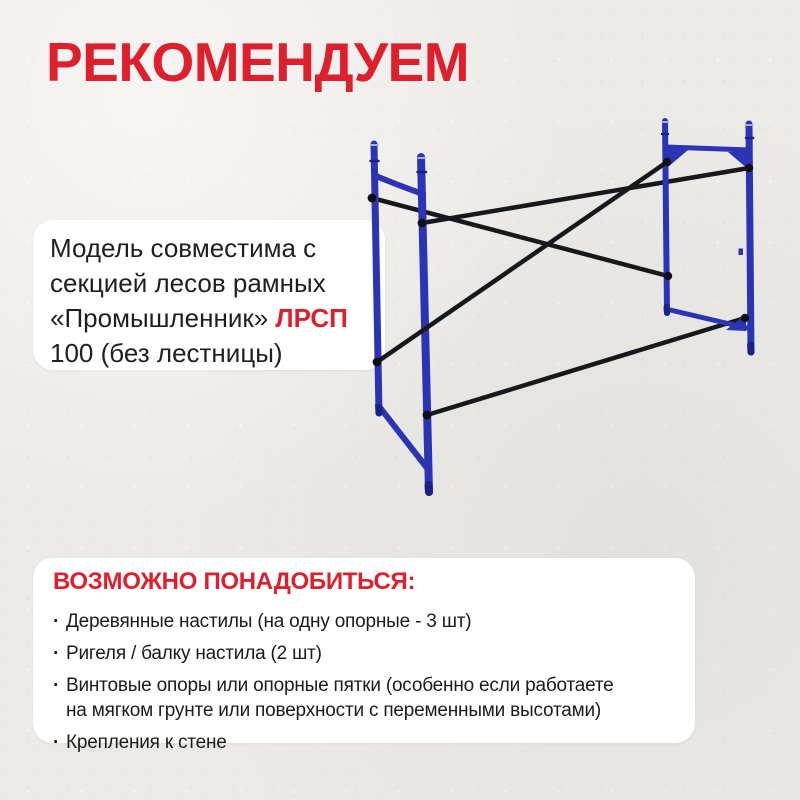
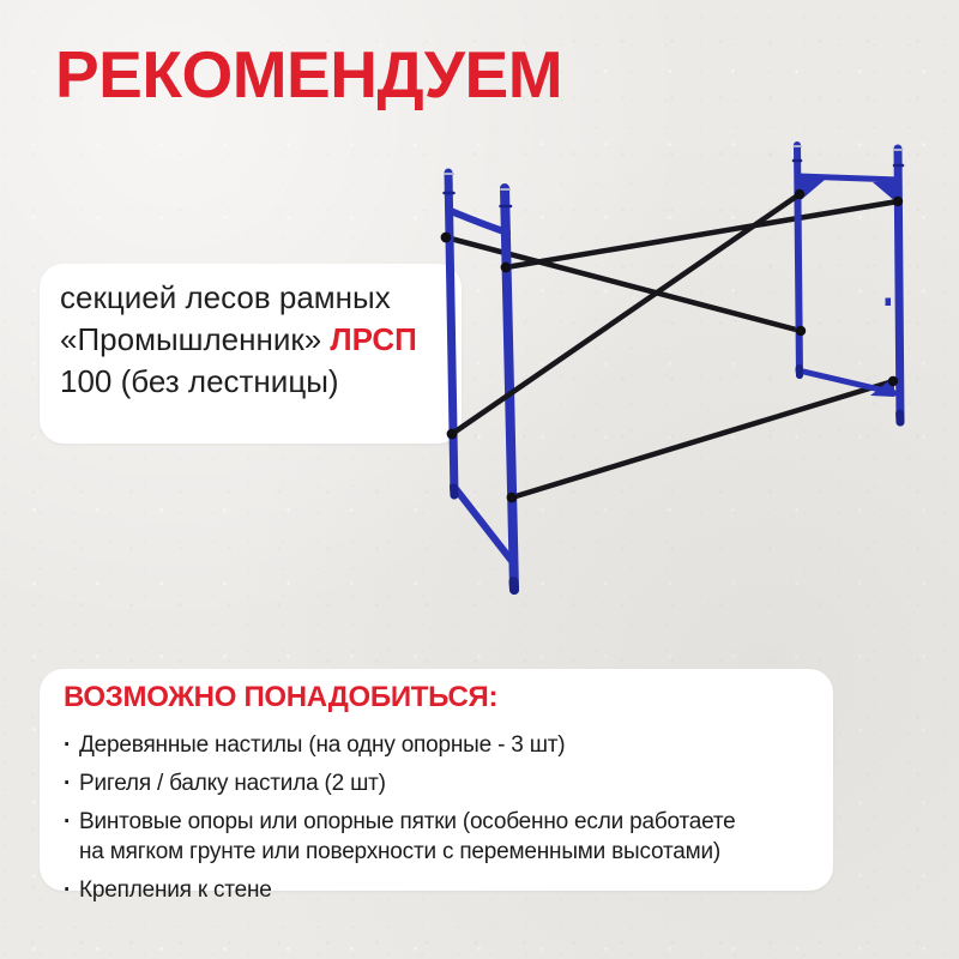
  РЕКОМЕНДУЕМ
- Модель совместима с
  секцией лесов рамных
  «Промышленник» ЛРСП
  100 (без лестницы)
  ВОЗМОЖНО ПОНАДОБИТЬСЯ:
  · Деревянные настилы (на одну опорные - 3 шт)
  · Ригеля / балку настила (2 шт)
  · Винтовые опоры или опорные пятки (особенно если работаете
  на мягком грунте или поверхности с переменными высотами)
  · Крепления к стене
